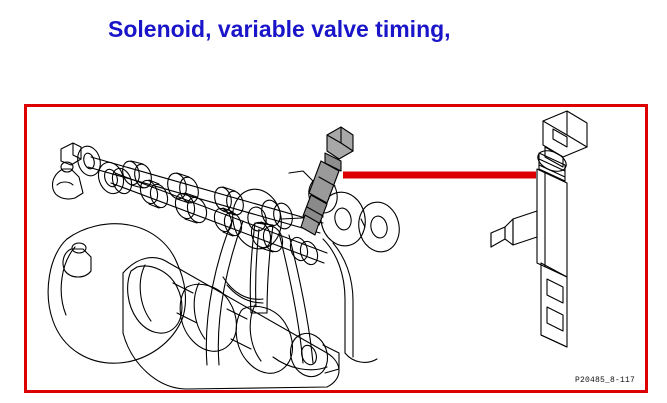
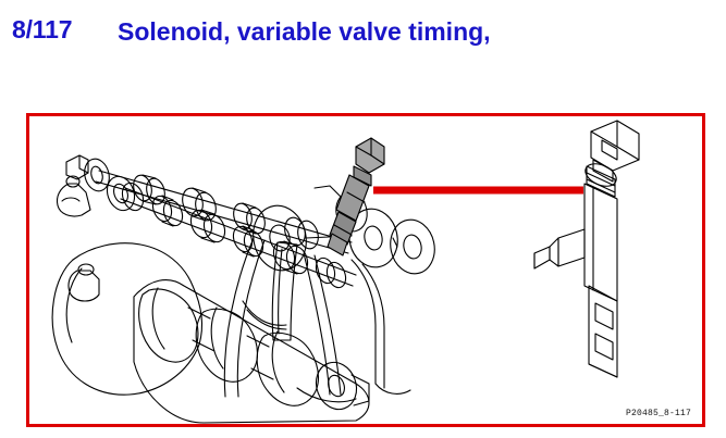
+ 8/117
  Solenoid, variable valve timing,
  P20485_8-117
